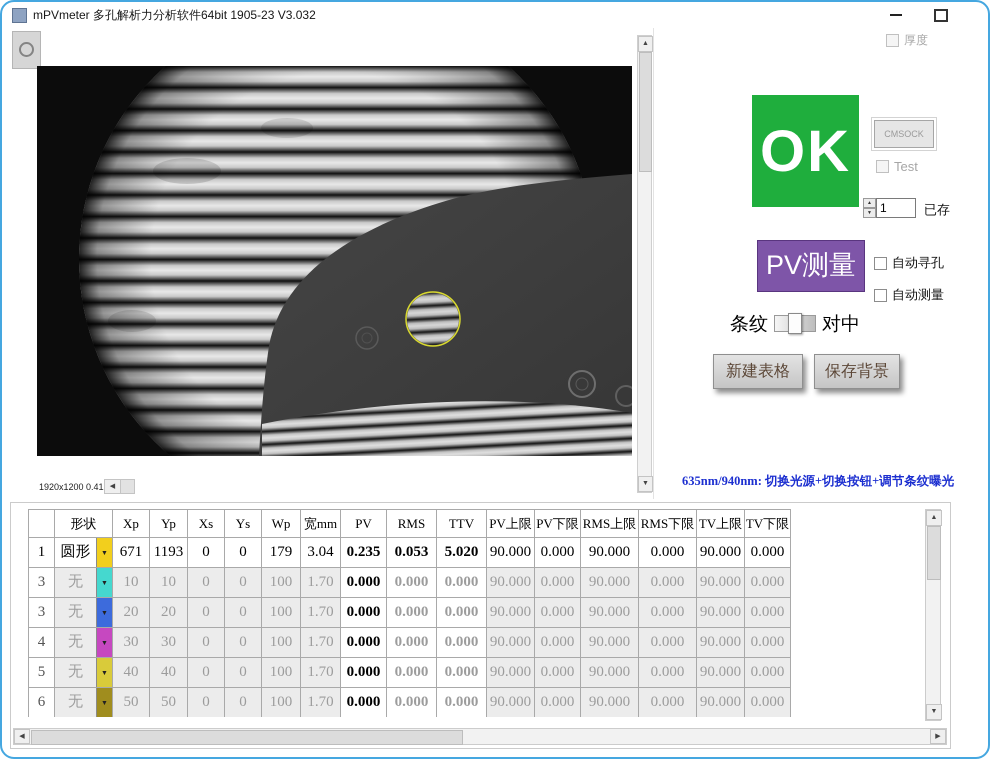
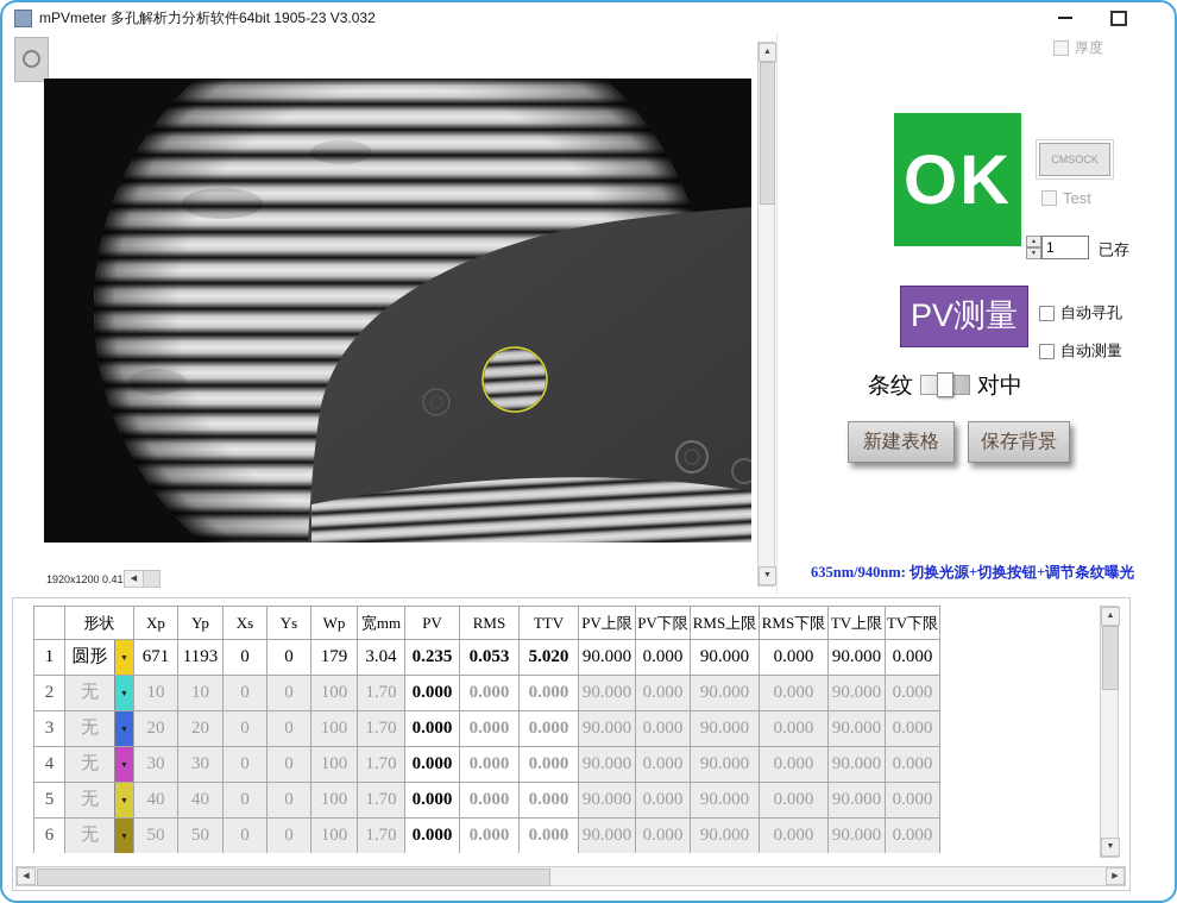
  mPVmeter 多孔解析力分析软件64bit 1905-23 V3.032
  1920x1200 0.41
  厚度
  OK
  CMSOCK
  Test
  1
  已存
  PV测量
  自动寻孔
  自动测量
  条纹
  对中
  新建表格
  保存背景
  635nm/940nm: 切换光源+切换按钮+调节条纹曝光
  	形状	Xp	Yp	Xs	Ys	Wp	宽mm	PV	RMS	TTV	PV上限	PV下限	RMS上限	RMS下限	TV上限	TV下限
  1	圆形 ▼	671	1193	0	0	179	3.04	0.235	0.053	5.020	90.000	0.000	90.000	0.000	90.000	0.000
- 3	无 ▼	10	10	0	0	100	1.70	0.000	0.000	0.000	90.000	0.000	90.000	0.000	90.000	0.000
+ 2	无 ▼	10	10	0	0	100	1.70	0.000	0.000	0.000	90.000	0.000	90.000	0.000	90.000	0.000
  3	无 ▼	20	20	0	0	100	1.70	0.000	0.000	0.000	90.000	0.000	90.000	0.000	90.000	0.000
  4	无 ▼	30	30	0	0	100	1.70	0.000	0.000	0.000	90.000	0.000	90.000	0.000	90.000	0.000
  5	无 ▼	40	40	0	0	100	1.70	0.000	0.000	0.000	90.000	0.000	90.000	0.000	90.000	0.000
  6	无 ▼	50	50	0	0	100	1.70	0.000	0.000	0.000	90.000	0.000	90.000	0.000	90.000	0.000
